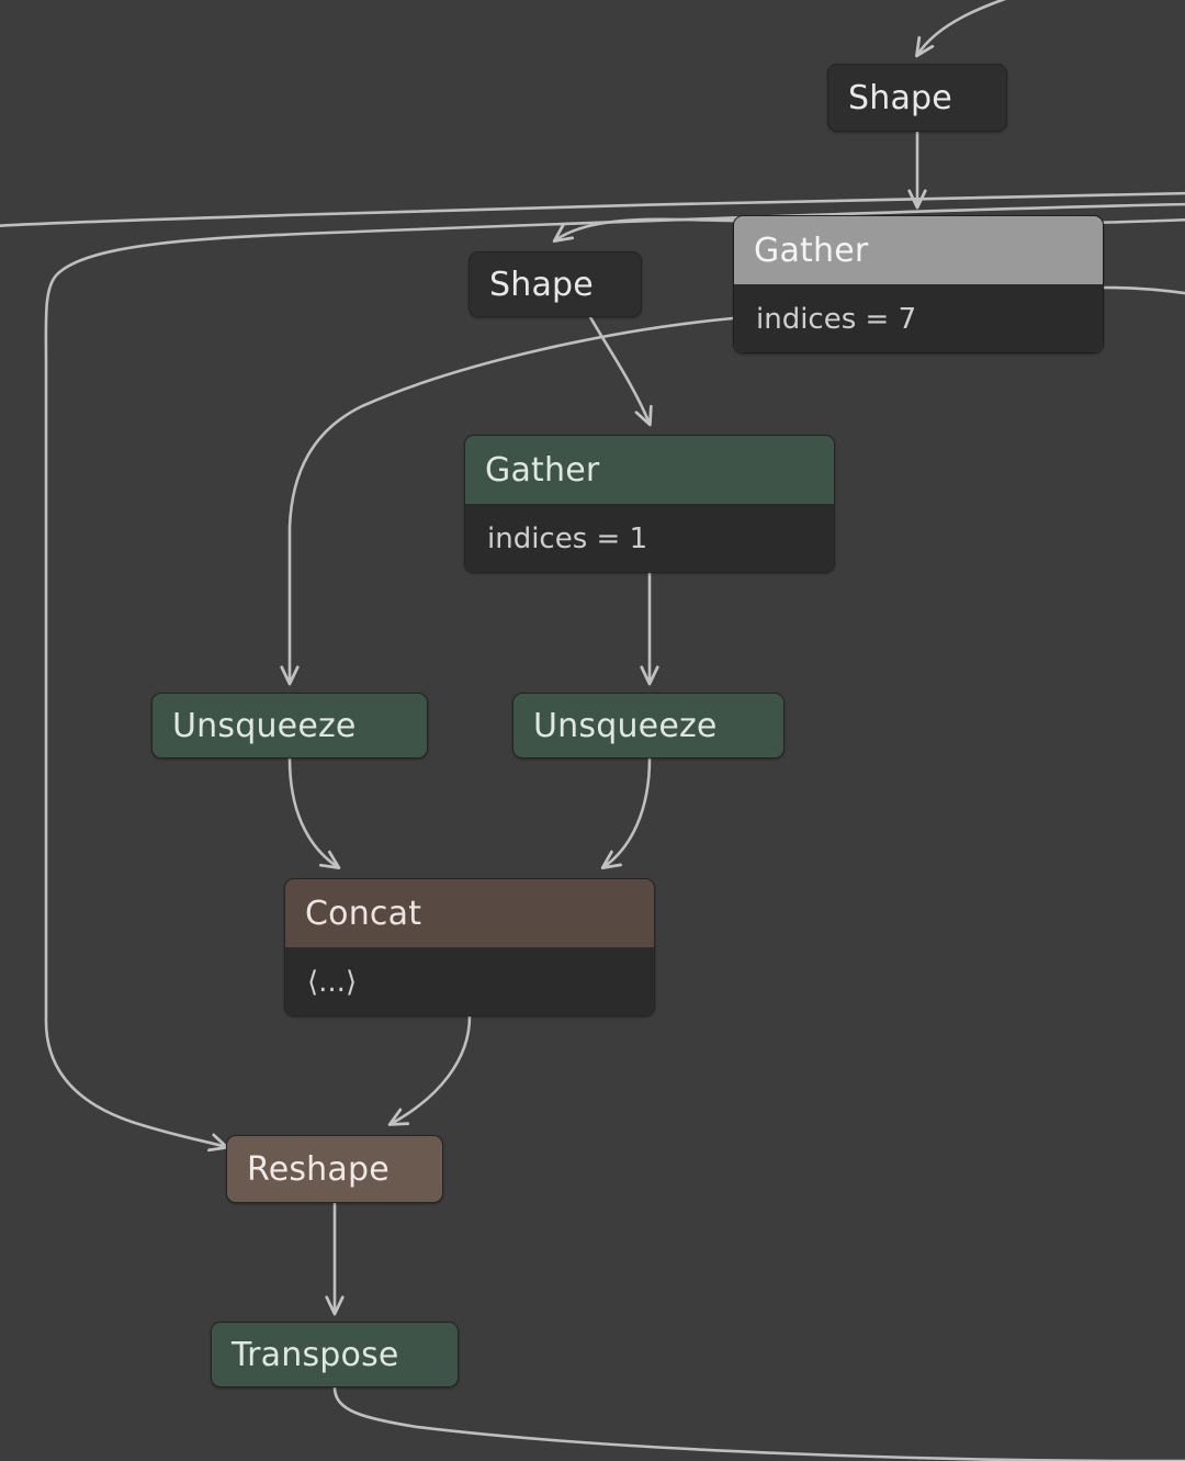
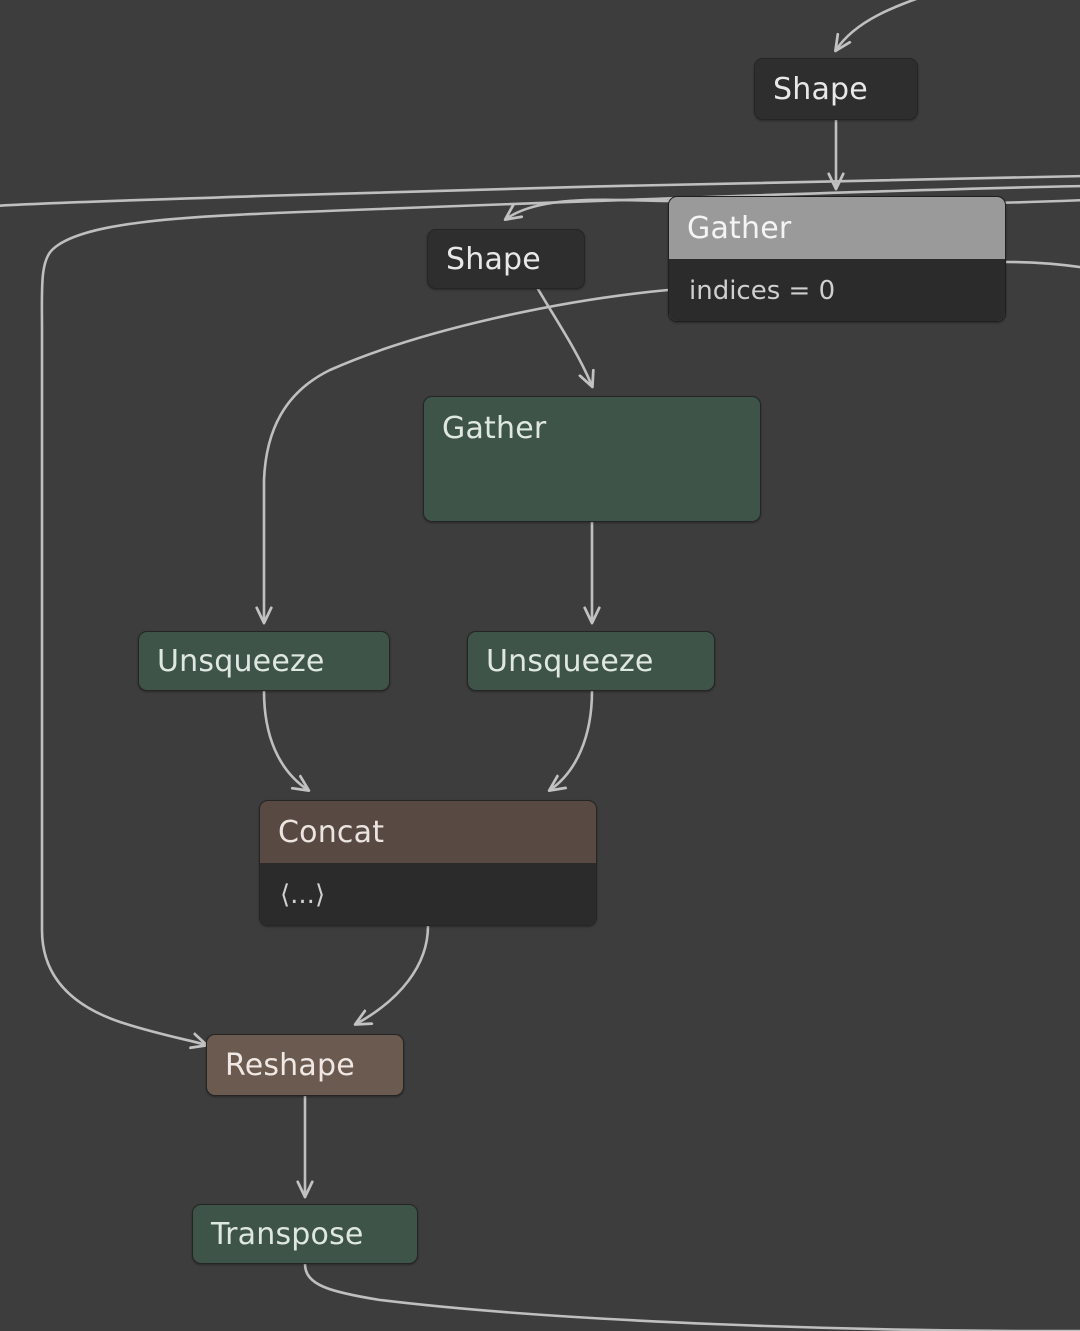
  Shape
  Gather
- indices = 7
+ indices = 0
  Shape
  Gather
- indices = 1
  Unsqueeze
  Unsqueeze
  Concat
  ⟨...⟩
  Reshape
  Transpose
